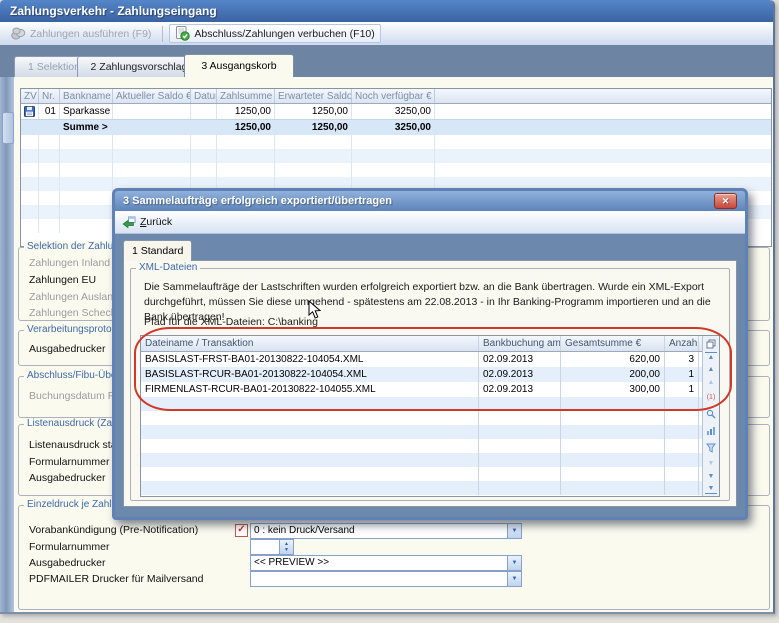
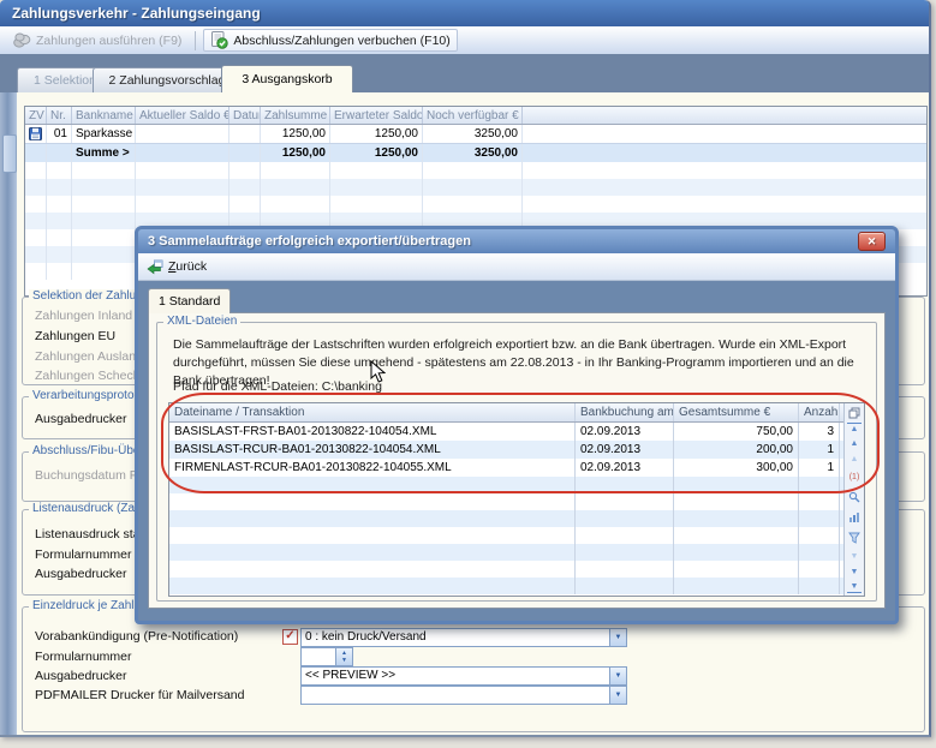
  Zahlungsverkehr - Zahlungseingang
  Zahlungen ausführen (F9)
  Abschluss/Zahlungen verbuchen (F10)
  1 Selektio
  2 Zahlungsvorschla
  3 Ausgangskorb
  ZV
  Nr.
  Bankname
  Aktueller Saldo €
  Datu
  Zahlsumme
  Erwarteter Saldo
  Noch verfügbar €
  01
  Sparkasse
  1250,00
  1250,00
  3250,00
  Summe >
  1250,00
  1250,00
  3250,00
  Selektion der Zahlu
  Zahlungen Inland
  Zahlungen EU
  Zahlungen Auslan
  Zahlungen Schec
  Verarbeitungsproto
  Ausgabedrucker
  Abschluss/Fibu-Üb
  Buchungsdatum F
  Listenausdruck st
  Formularnummer
  Ausgabedrucker
  Einzeldruck je Zahl
  Vorabankündigung (Pre-Notification)
  ✓
  0 : kein Druck/Versand
  Formularnummer
  Ausgabedrucker
  << PREVIEW >>
  PDFMAILER Drucker für Mailversand
  3 Sammelaufträge erfolgreich exportiert/übertragen
  ✕
  Zurück
  1 Standard
  XML-Dateien
  Die Sammelaufträge der Lastschriften wurden erfolgreich exportiert bzw. an die Bank übertragen. Wurde ein XML-Export durchgeführt, müssen Sie diese umgehend - spätestens am 22.08.2013 - in Ihr Banking-Programm importieren und an die Bank übertragen!
  Pfad für die XML-Dateien: C:\banking
  Dateiname / Transaktion
  Bankbuchung am
  Gesamtsumme €
  Anzahl
  BASISLAST-FRST-BA01-20130822-104054.XML
  02.09.2013
- 620,00
+ 750,00
  3
  BASISLAST-RCUR-BA01-20130822-104054.XML
  02.09.2013
  200,00
  1
  FIRMENLAST-RCUR-BA01-20130822-104055.XML
  02.09.2013
  300,00
  1
